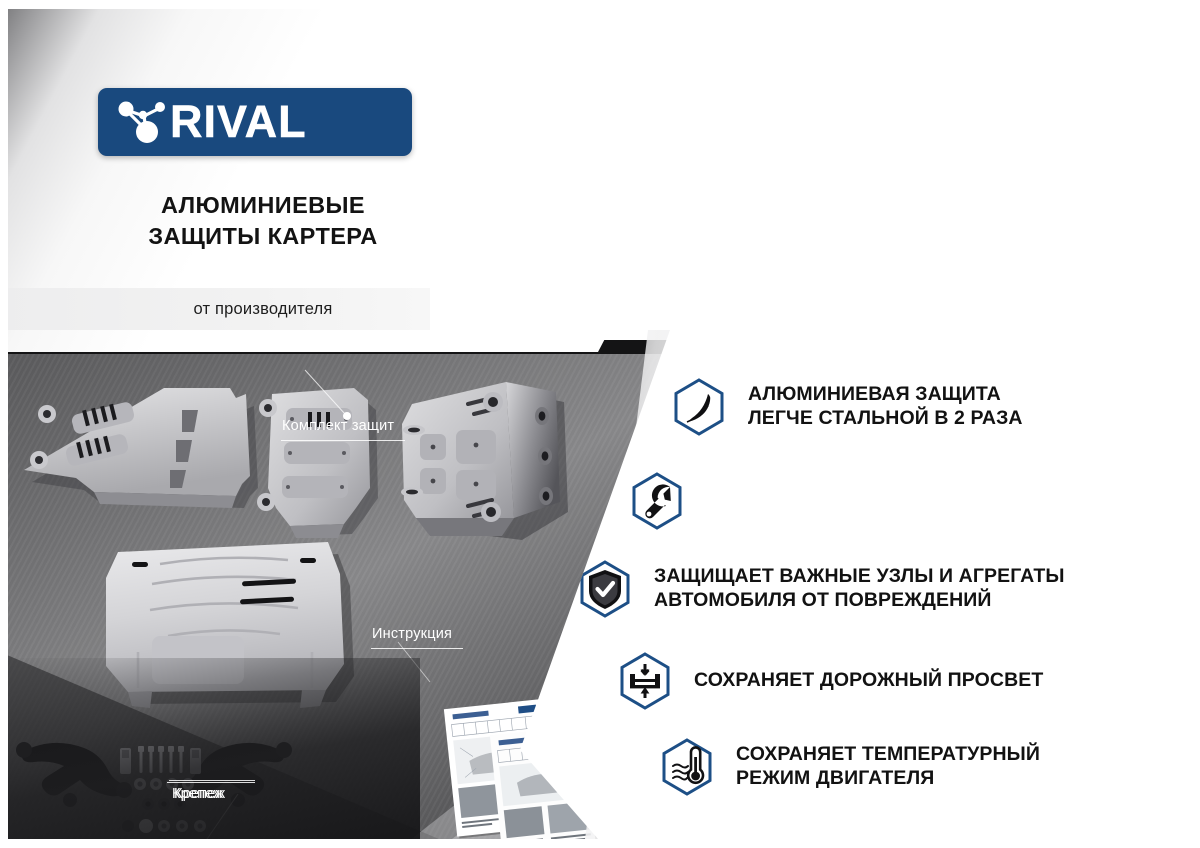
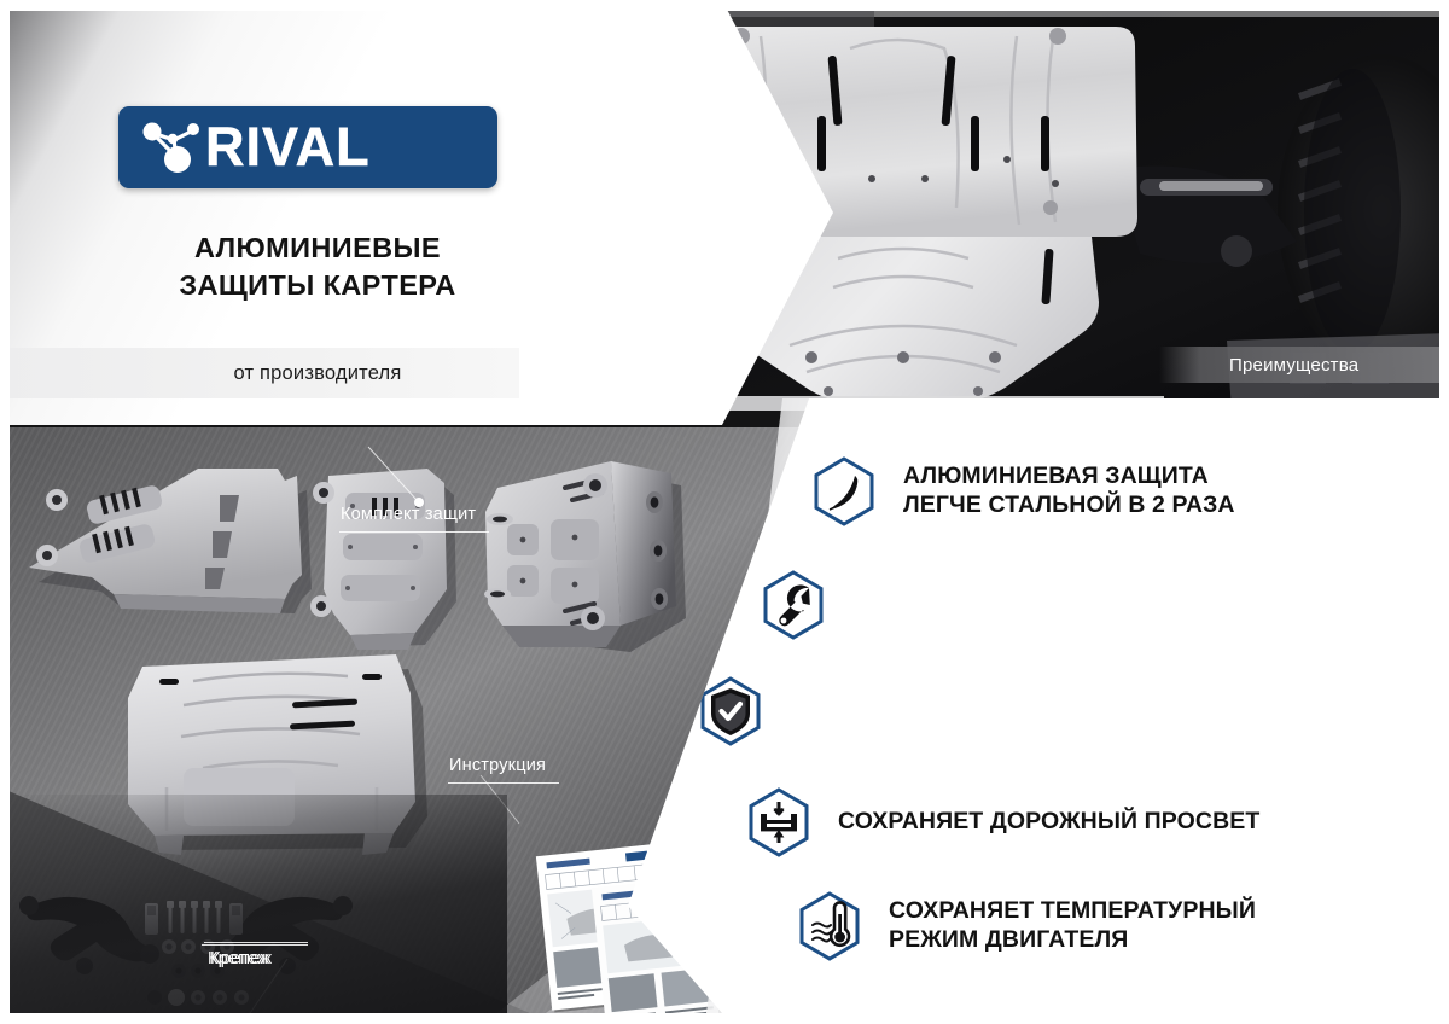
+ Преимущества
  RIVAL
  АЛЮМИНИЕВЫЕ
  ЗАЩИТЫ КАРТЕРА
  от производителя
  Крепеж
  Комплект защит
  Инструкция
  АЛЮМИНИЕВАЯ ЗАЩИТА
  ЛЕГЧЕ СТАЛЬНОЙ В 2 РАЗА
- ЗАЩИЩАЕТ ВАЖНЫЕ УЗЛЫ И АГРЕГАТЫ
- АВТОМОБИЛЯ ОТ ПОВРЕЖДЕНИЙ
  СОХРАНЯЕТ ДОРОЖНЫЙ ПРОСВЕТ
  СОХРАНЯЕТ ТЕМПЕРАТУРНЫЙ
  РЕЖИМ ДВИГАТЕЛЯ
